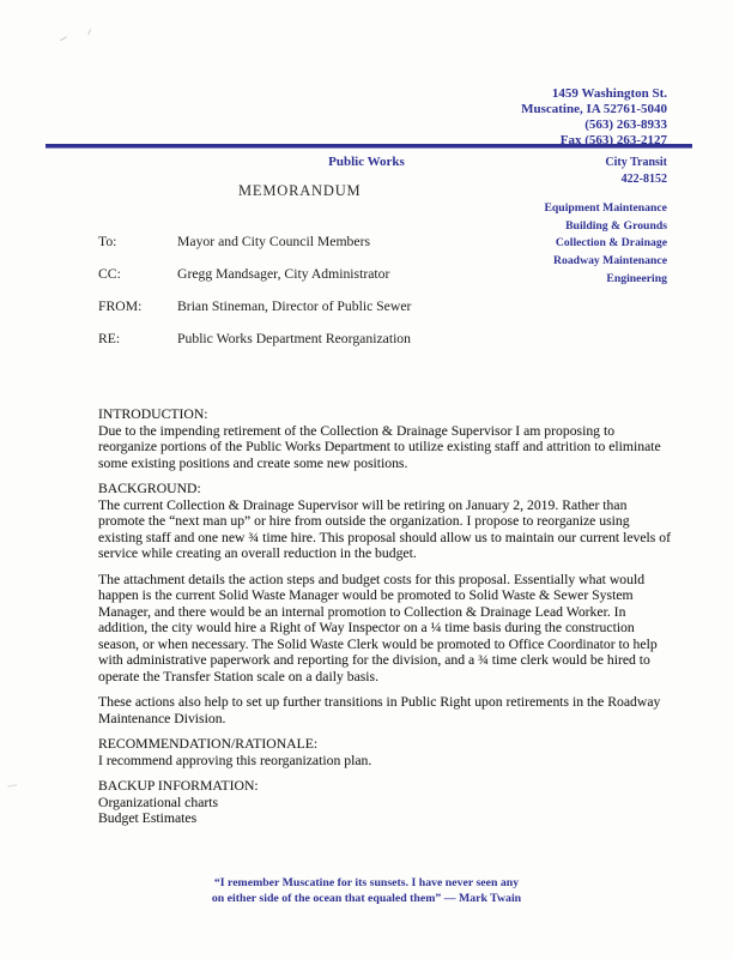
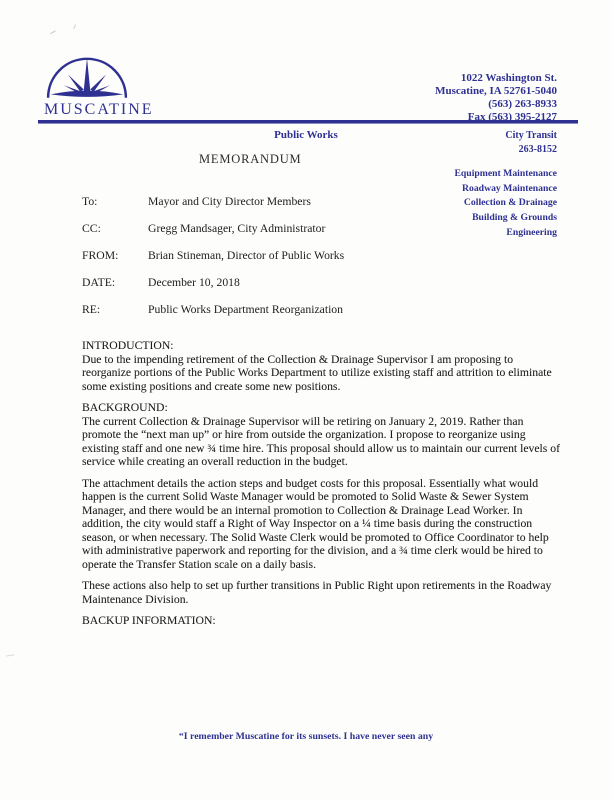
+ MUSCATINE
- 1459 Washington St.
+ 1022 Washington St.
  Muscatine, IA 52761-5040
  (563) 263-8933
- Fax (563) 263-2127
+ Fax (563) 395-2127
  Public Works
  City Transit
- 422-8152
+ 263-8152
  MEMORANDUM
  Equipment Maintenance
- Building & Grounds
+ Roadway Maintenance
  Collection & Drainage
- Roadway Maintenance
+ Building & Grounds
  Engineering
  To:
- Mayor and City Council Members
+ Mayor and City Director Members
  CC:
  Gregg Mandsager, City Administrator
  FROM:
- Brian Stineman, Director of Public Sewer
+ Brian Stineman, Director of Public Works
+ DATE:
+ December 10, 2018
  RE:
  Public Works Department Reorganization
  INTRODUCTION:
  Due to the impending retirement of the Collection & Drainage Supervisor I am proposing to reorganize portions of the Public Works Department to utilize existing staff and attrition to eliminate some existing positions and create some new positions.
  BACKGROUND:
  The current Collection & Drainage Supervisor will be retiring on January 2, 2019. Rather than promote the “next man up” or hire from outside the organization. I propose to reorganize using existing staff and one new ¾ time hire. This proposal should allow us to maintain our current levels of service while creating an overall reduction in the budget.
- The attachment details the action steps and budget costs for this proposal. Essentially what would happen is the current Solid Waste Manager would be promoted to Solid Waste & Sewer System Manager, and there would be an internal promotion to Collection & Drainage Lead Worker. In addition, the city would hire a Right of Way Inspector on a ¼ time basis during the construction season, or when necessary. The Solid Waste Clerk would be promoted to Office Coordinator to help with administrative paperwork and reporting for the division, and a ¾ time clerk would be hired to operate the Transfer Station scale on a daily basis.
+ The attachment details the action steps and budget costs for this proposal. Essentially what would happen is the current Solid Waste Manager would be promoted to Solid Waste & Sewer System Manager, and there would be an internal promotion to Collection & Drainage Lead Worker. In addition, the city would staff a Right of Way Inspector on a ¼ time basis during the construction season, or when necessary. The Solid Waste Clerk would be promoted to Office Coordinator to help with administrative paperwork and reporting for the division, and a ¾ time clerk would be hired to operate the Transfer Station scale on a daily basis.
  These actions also help to set up further transitions in Public Right upon retirements in the Roadway Maintenance Division.
- RECOMMENDATION/RATIONALE:
- I recommend approving this reorganization plan.
  BACKUP INFORMATION:
- Organizational charts
- Budget Estimates
  “I remember Muscatine for its sunsets. I have never seen any
- on either side of the ocean that equaled them” — Mark Twain
